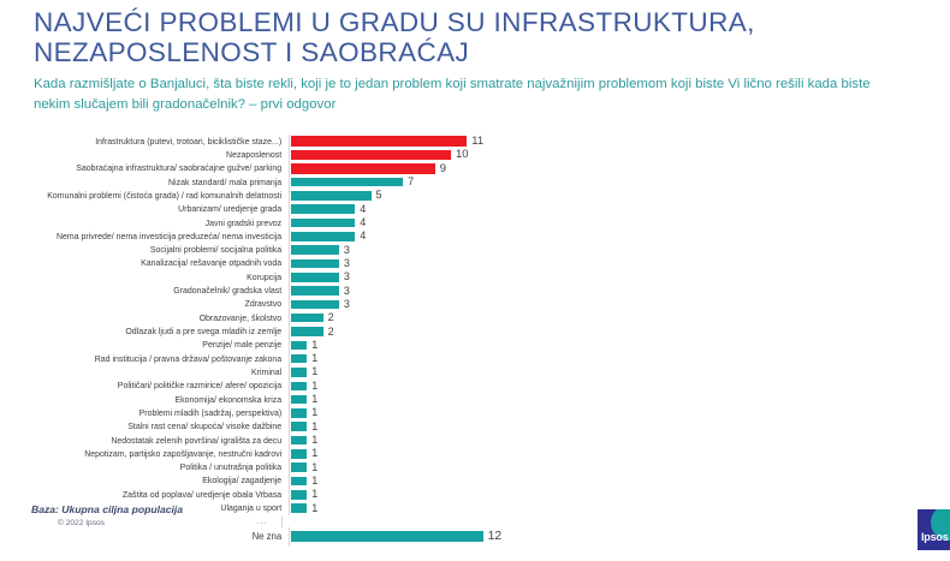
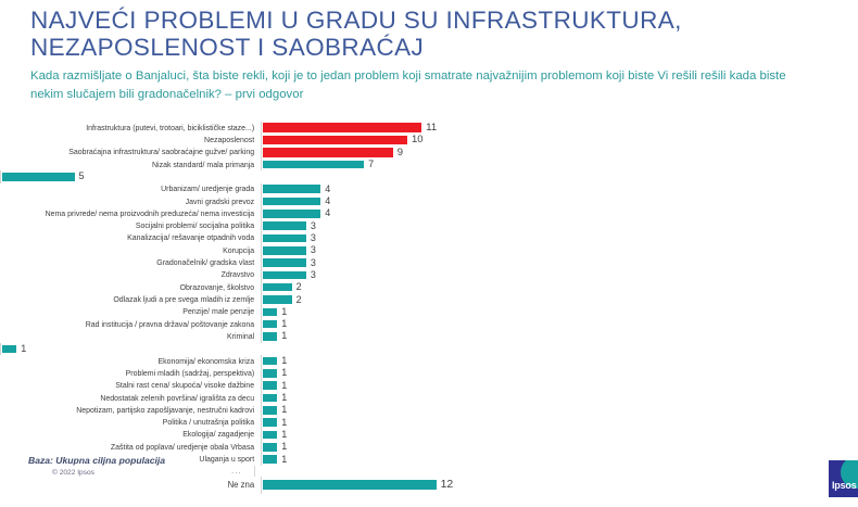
  NAJVEĆI PROBLEMI U GRADU SU INFRASTRUKTURA,
  NEZAPOSLENOST I SAOBRAĆAJ
- Kada razmišljate o Banjaluci, šta biste rekli, koji je to jedan problem koji smatrate najvažnijim problemom koji biste Vi lično rešili kada biste nekim slučajem bili gradonačelnik? – prvi odgovor
+ Kada razmišljate o Banjaluci, šta biste rekli, koji je to jedan problem koji smatrate najvažnijim problemom koji biste Vi rešili rešili kada biste nekim slučajem bili gradonačelnik? – prvi odgovor
  Infrastruktura (putevi, trotoari, biciklističke staze...)
  11
  Nezaposlenost
  10
  Saobraćajna infrastruktura/ saobraćajne gužve/ parking
  9
  Nizak standard/ mala primanja
  7
- Komunalni problemi (čistoća grada) / rad komunalnih delatnosti
  5
  Urbanizam/ uredjenje grada
  4
  Javni gradski prevoz
  4
- Nema privrede/ nema investicija preduzeća/ nema investicija
+ Nema privrede/ nema proizvodnih preduzeća/ nema investicija
  4
  Socijalni problemi/ socijalna politika
  3
  Kanalizacija/ rešavanje otpadnih voda
  3
  Korupcija
  3
  Gradonačelnik/ gradska vlast
  3
  Zdravstvo
  3
  Obrazovanje, školstvo
  2
  Odlazak ljudi a pre svega mladih iz zemlje
  2
  Penzije/ male penzije
  1
  Rad institucija / pravna država/ poštovanje zakona
  1
  Kriminal
  1
- Političari/ političke razmirice/ afere/ opozicija
  1
  Ekonomija/ ekonomska kriza
  1
  Problemi mladih (sadržaj, perspektiva)
  1
  Stalni rast cena/ skupoća/ visoke dažbine
  1
  Nedostatak zelenih površina/ igrališta za decu
  1
  Nepotizam, partijsko zapošljavanje, nestručni kadrovi
  1
  Politika / unutrašnja politika
  1
  Ekologija/ zagadjenje
  1
  Zaštita od poplava/ uredjenje obala Vrbasa
  1
  Ulaganja u sport
  1
  ...
  Ne zna
  12
  Baza: Ukupna ciljna populacija
  Ipsos
